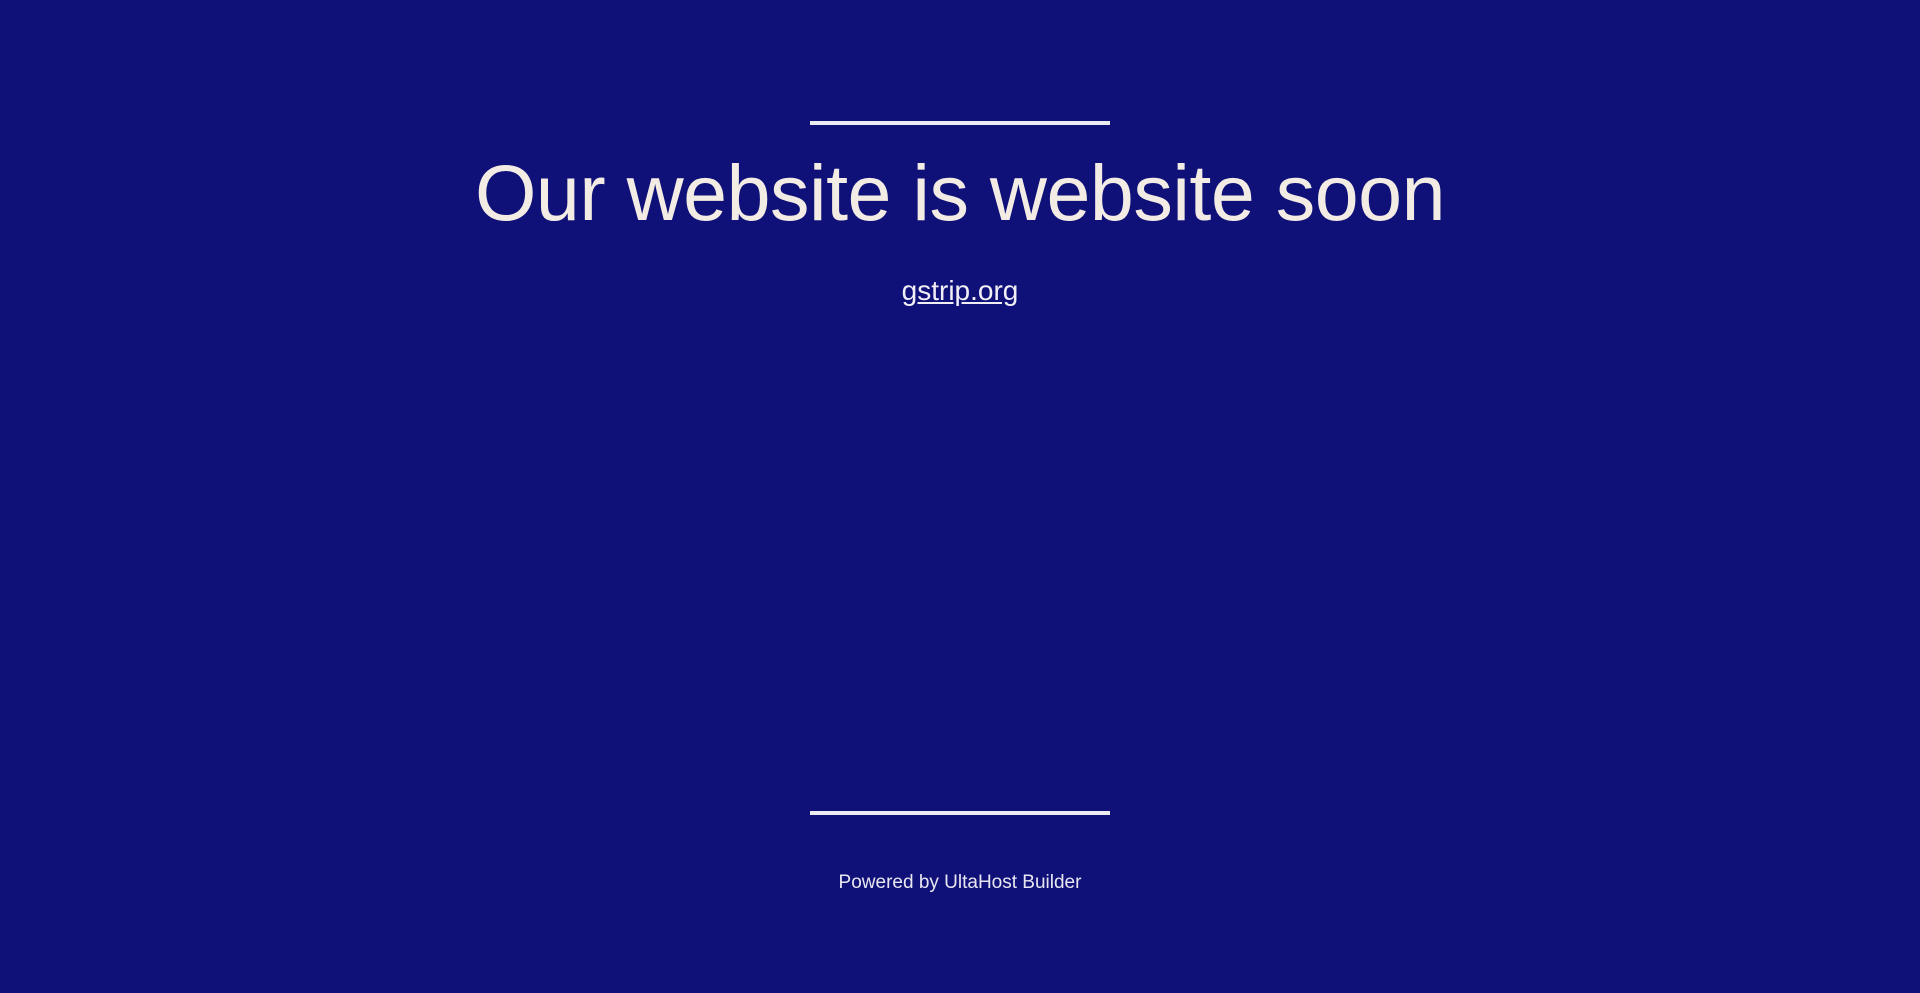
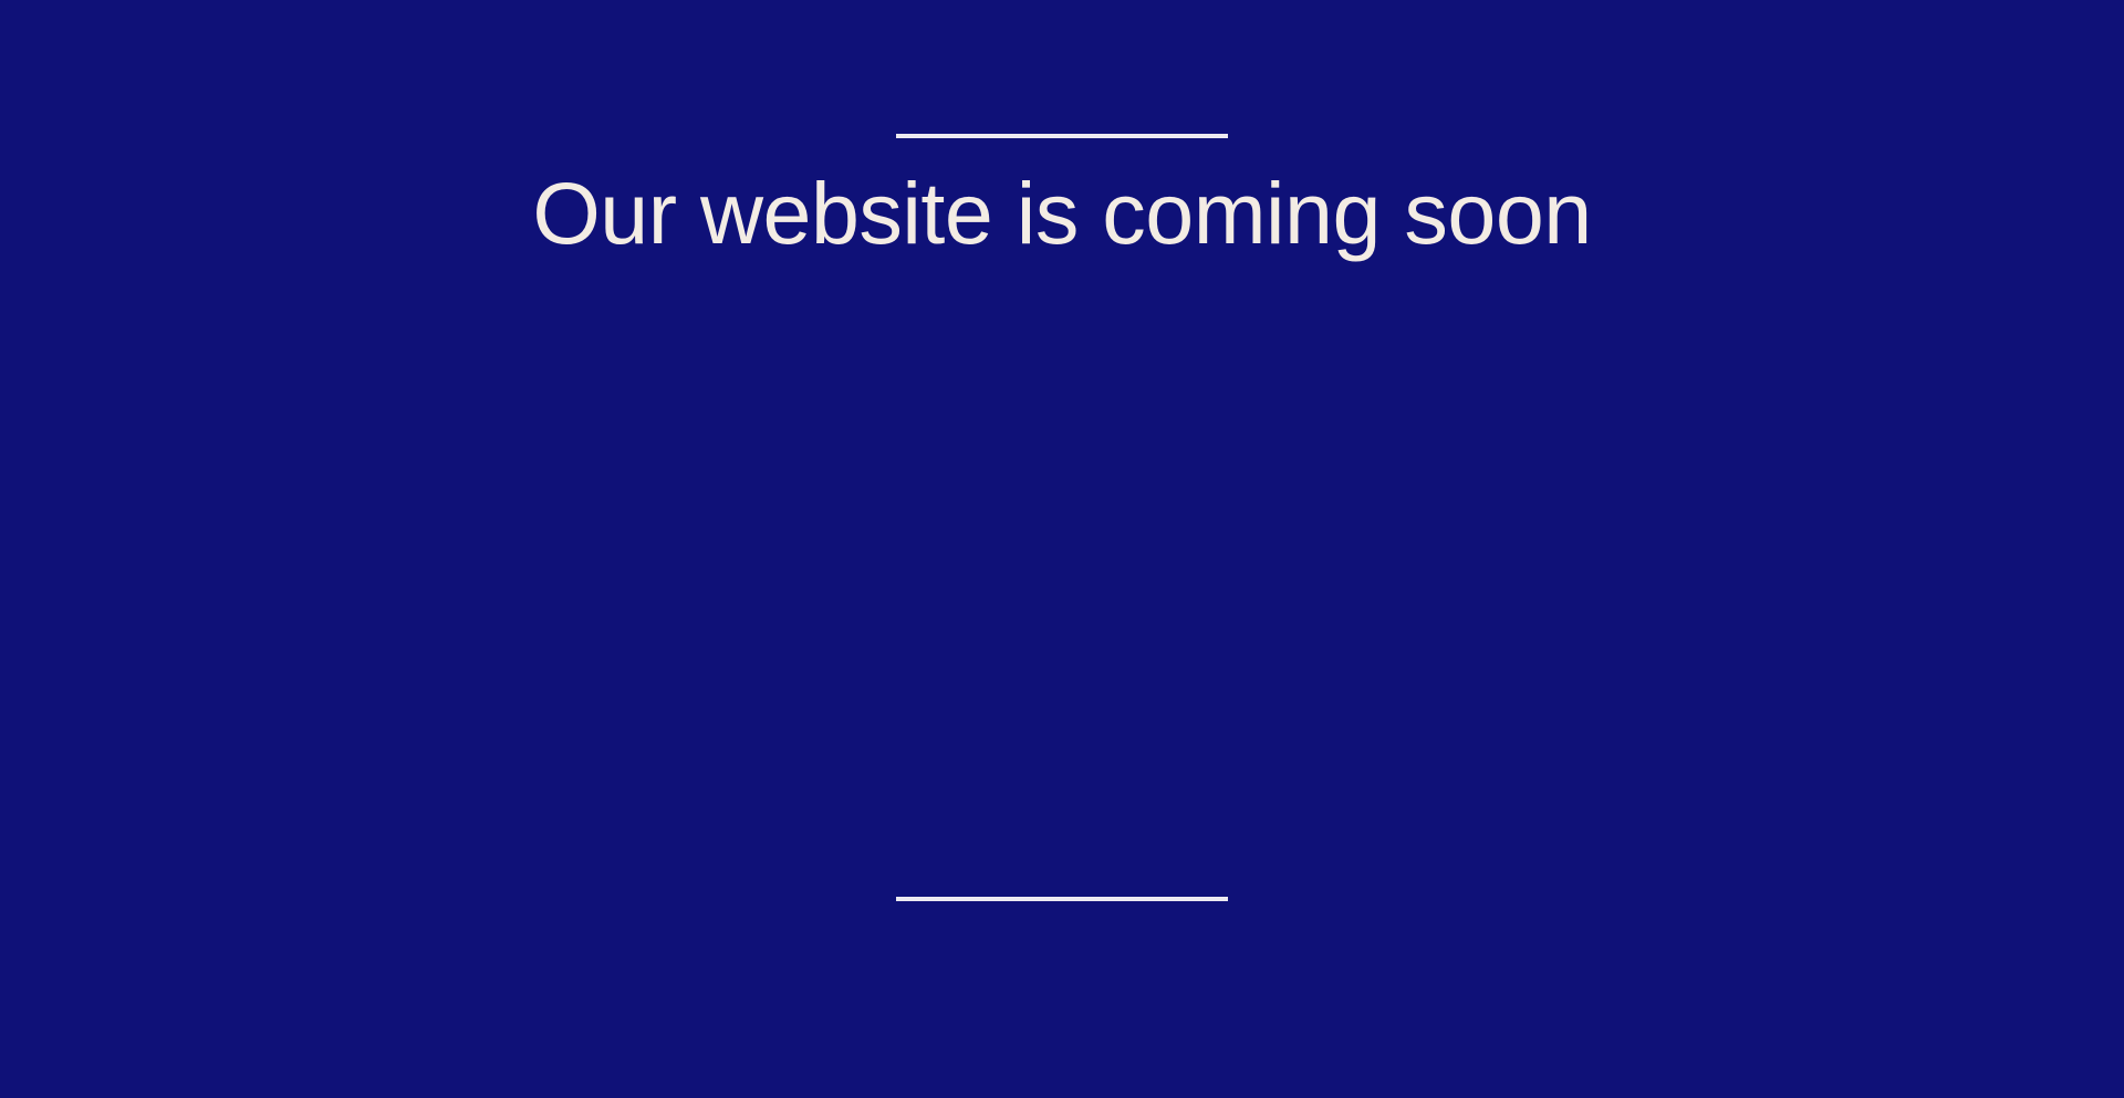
- Our website is website soon
+ Our website is coming soon
- gstrip.org
- Powered by UltaHost Builder
